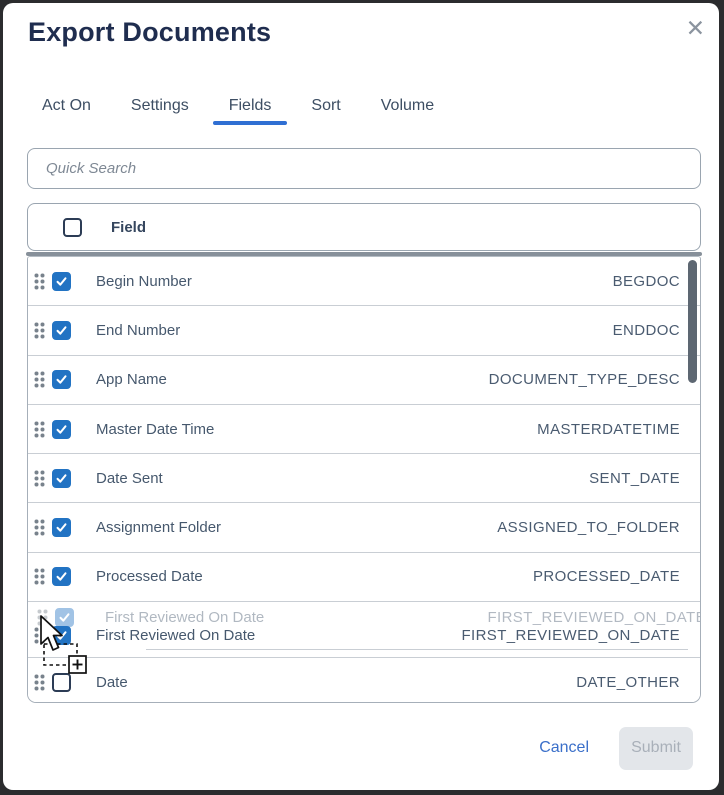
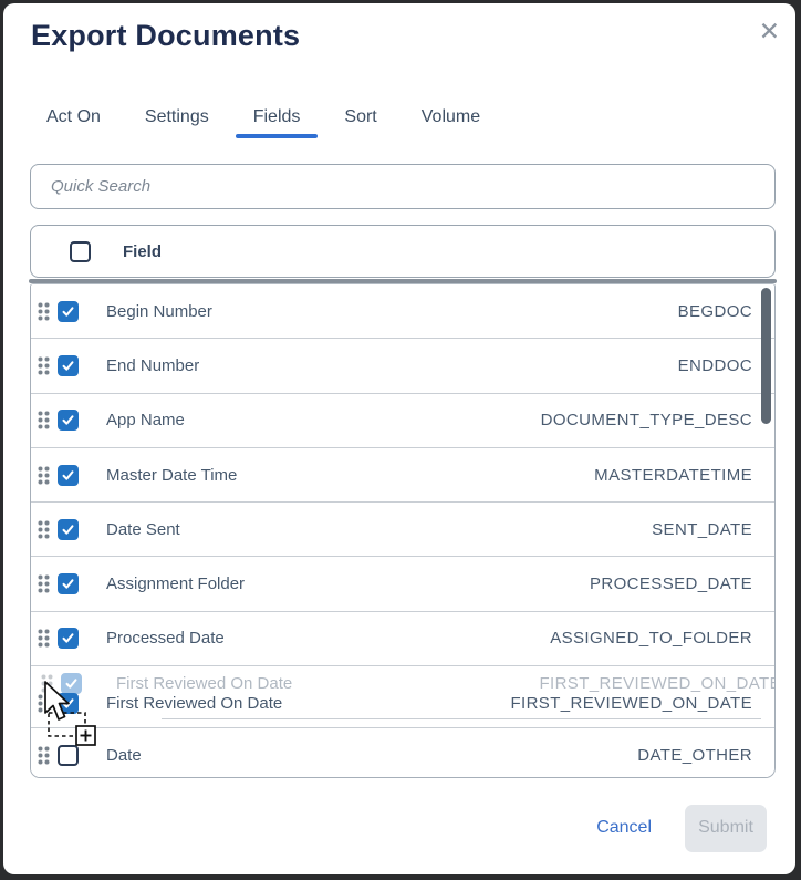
  Export Documents
  ✕
  Act On
  Settings
  Fields
  Sort
  Volume
  Quick Search
  Field
  Begin Number
  BEGDOC
  End Number
  ENDDOC
  App Name
  DOCUMENT_TYPE_DESC
  Master Date Time
  MASTERDATETIME
  Date Sent
  SENT_DATE
  Assignment Folder
- ASSIGNED_TO_FOLDER
+ PROCESSED_DATE
  Processed Date
- PROCESSED_DATE
+ ASSIGNED_TO_FOLDER
  First Reviewed On Date
  FIRST_REVIEWED_ON_DAT
  First Reviewed On Date
  FIRST_REVIEWED_ON_DATE
  Date
  DATE_OTHER
  Cancel
  Submit
